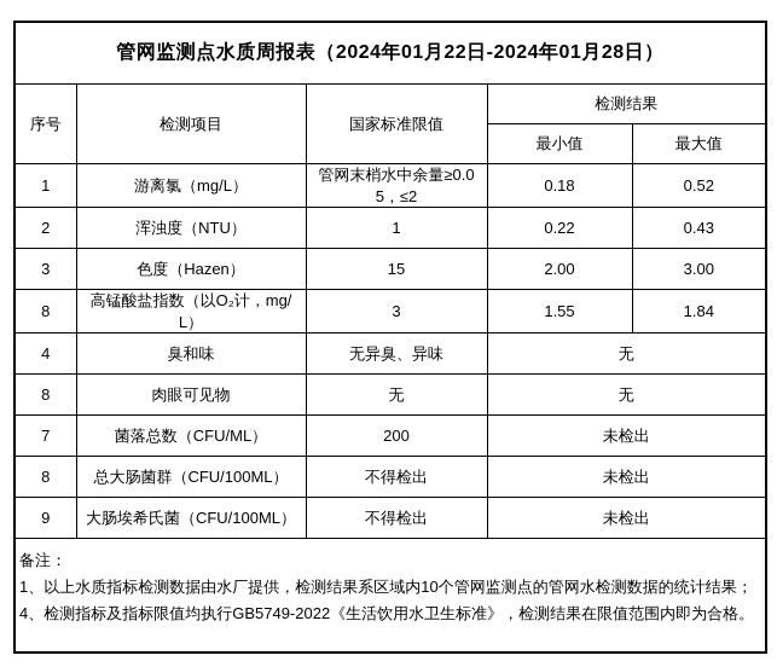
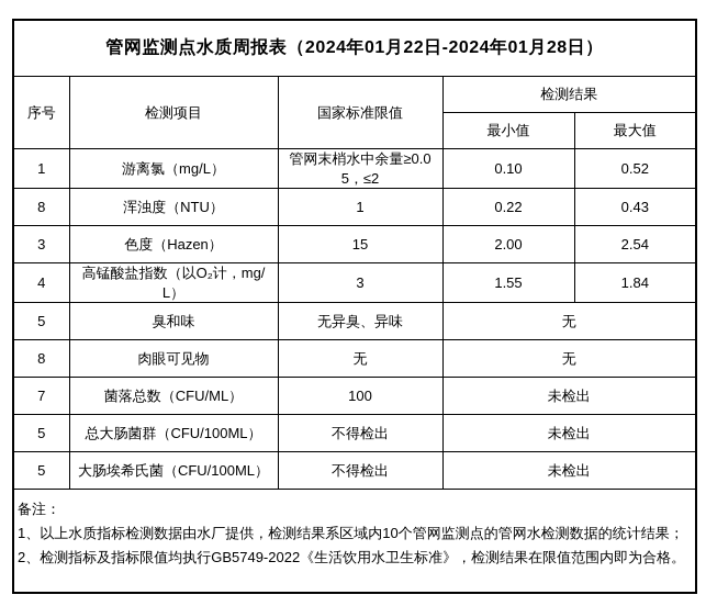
  管网监测点水质周报表（2024年01月22日-2024年01月28日）
  序号	检测项目	国家标准限值	检测结果
  最小值	最大值
- 1	游离氯（mg/L）	管网末梢水中余量≥0.05，≤2	0.18	0.52
+ 1	游离氯（mg/L）	管网末梢水中余量≥0.05，≤2	0.10	0.52
- 2	浑浊度（NTU）	1	0.22	0.43
+ 8	浑浊度（NTU）	1	0.22	0.43
- 3	色度（Hazen）	15	2.00	3.00
+ 3	色度（Hazen）	15	2.00	2.54
- 8	高锰酸盐指数（以O₂计，mg/L）	3	1.55	1.84
+ 4	高锰酸盐指数（以O₂计，mg/L）	3	1.55	1.84
- 4	臭和味	无异臭、异味	无
+ 5	臭和味	无异臭、异味	无
  8	肉眼可见物	无	无
- 7	菌落总数（CFU/ML）	200	未检出
+ 7	菌落总数（CFU/ML）	100	未检出
- 8	总大肠菌群（CFU/100ML）	不得检出	未检出
+ 5	总大肠菌群（CFU/100ML）	不得检出	未检出
- 9	大肠埃希氏菌（CFU/100ML）	不得检出	未检出
+ 5	大肠埃希氏菌（CFU/100ML）	不得检出	未检出
- 备注： 1、以上水质指标检测数据由水厂提供，检测结果系区域内10个管网监测点的管网水检测数据的统计结果； 4、检测指标及指标限值均执行GB5749-2022《生活饮用水卫生标准》，检测结果在限值范围内即为合格。
+ 备注： 1、以上水质指标检测数据由水厂提供，检测结果系区域内10个管网监测点的管网水检测数据的统计结果； 2、检测指标及指标限值均执行GB5749-2022《生活饮用水卫生标准》，检测结果在限值范围内即为合格。
